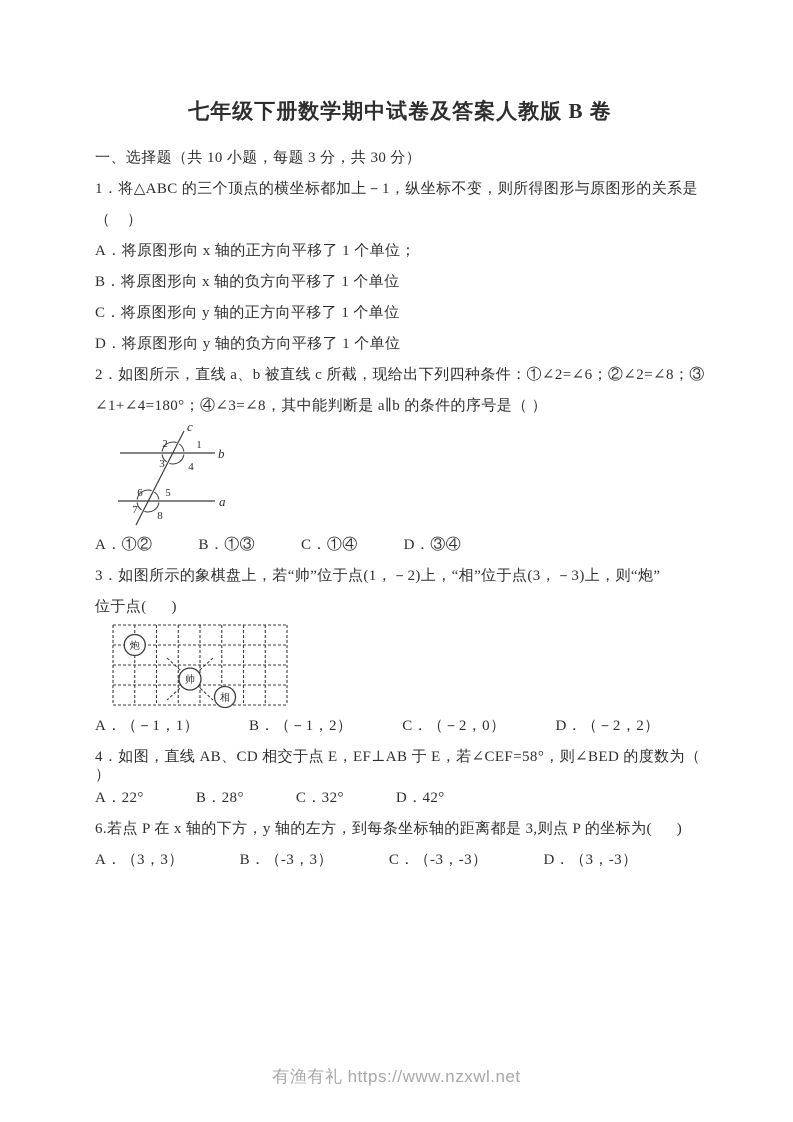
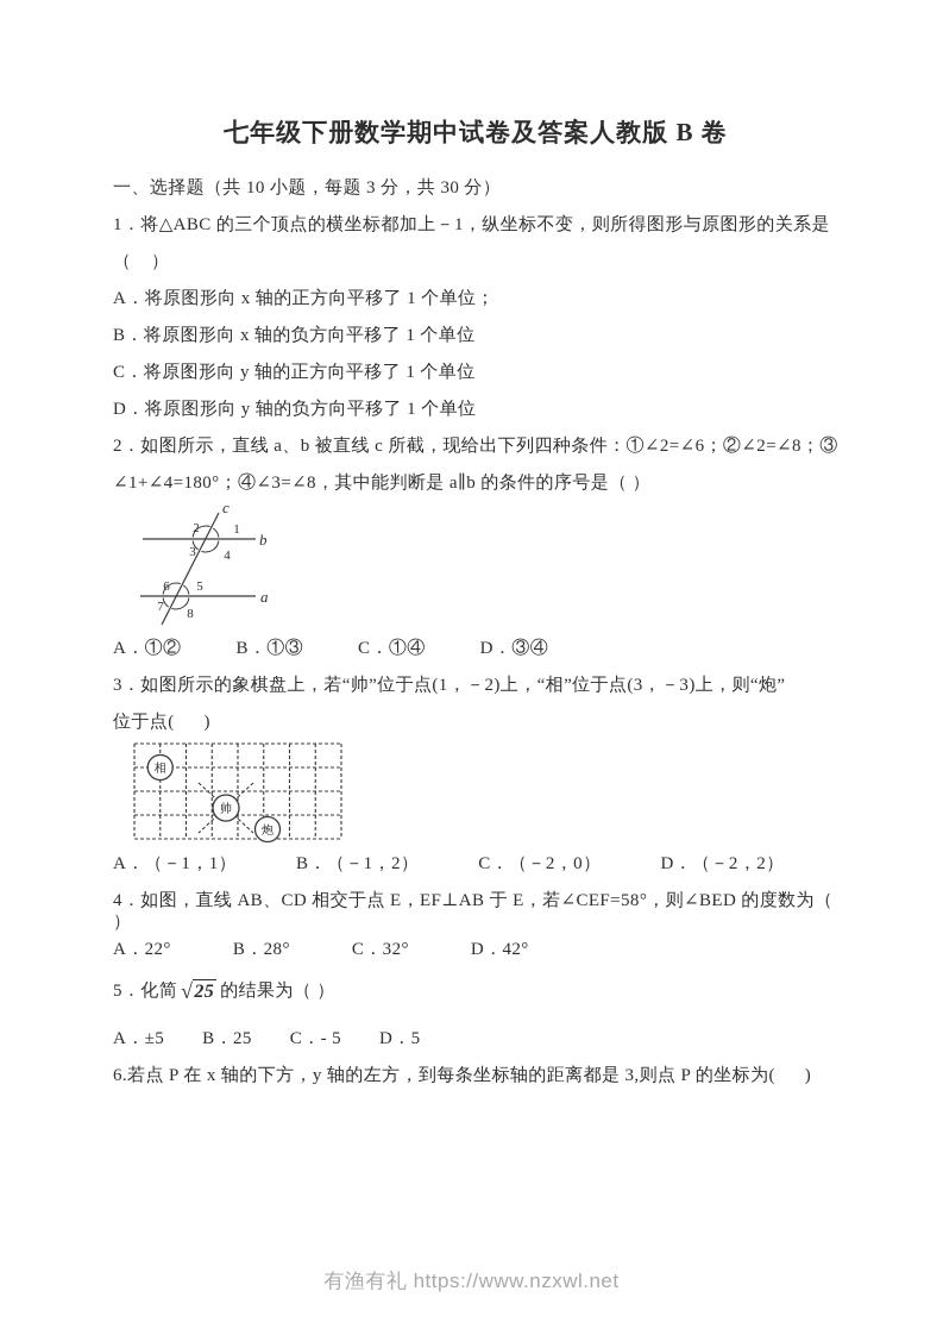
  七年级下册数学期中试卷及答案人教版 B 卷
  一、选择题（共 10 小题，每题 3 分，共 30 分）
  1．将△ABC 的三个顶点的横坐标都加上－1，纵坐标不变，则所得图形与原图形的关系是
  （ ）
  A．将原图形向 x 轴的正方向平移了 1 个单位；
  B．将原图形向 x 轴的负方向平移了 1 个单位
  C．将原图形向 y 轴的正方向平移了 1 个单位
  D．将原图形向 y 轴的负方向平移了 1 个单位
  2．如图所示，直线 a、b 被直线 c 所截，现给出下列四种条件：①∠2=∠6；②∠2=∠8；③
  ∠1+∠4=180°；④∠3=∠8，其中能判断是 a∥b 的条件的序号是（ ）
  c
  b
  a
  1
  2
  3
  4
  5
  6
  7
  8
  A．①②
  B．①③
  C．①④
  D．③④
  3．如图所示的象棋盘上，若“帅”位于点(1，－2)上，“相”位于点(3，－3)上，则“炮”
  位于点( )
- 炮
+ 相
  帅
- 相
+ 炮
  A．（－1，1）
  B．（－1，2）
  C．（－2，0）
  D．（－2，2）
  4．如图，直线 AB、CD 相交于点 E，EF⊥AB 于 E，若∠CEF=58°，则∠BED 的度数为（ ）
  A．22°
  B．28°
  C．32°
  D．42°
+ 5．化简
+ √
+ 25
+ 的结果为（ ）
+ A．±5
+ B．25
+ C．- 5
+ D．5
  6.若点 P 在 x 轴的下方，y 轴的左方，到每条坐标轴的距离都是 3,则点 P 的坐标为( )
- A．（3，3）
- B．（-3，3）
- C．（-3，-3）
- D．（3，-3）
  有渔有礼 https://www.nzxwl.net
